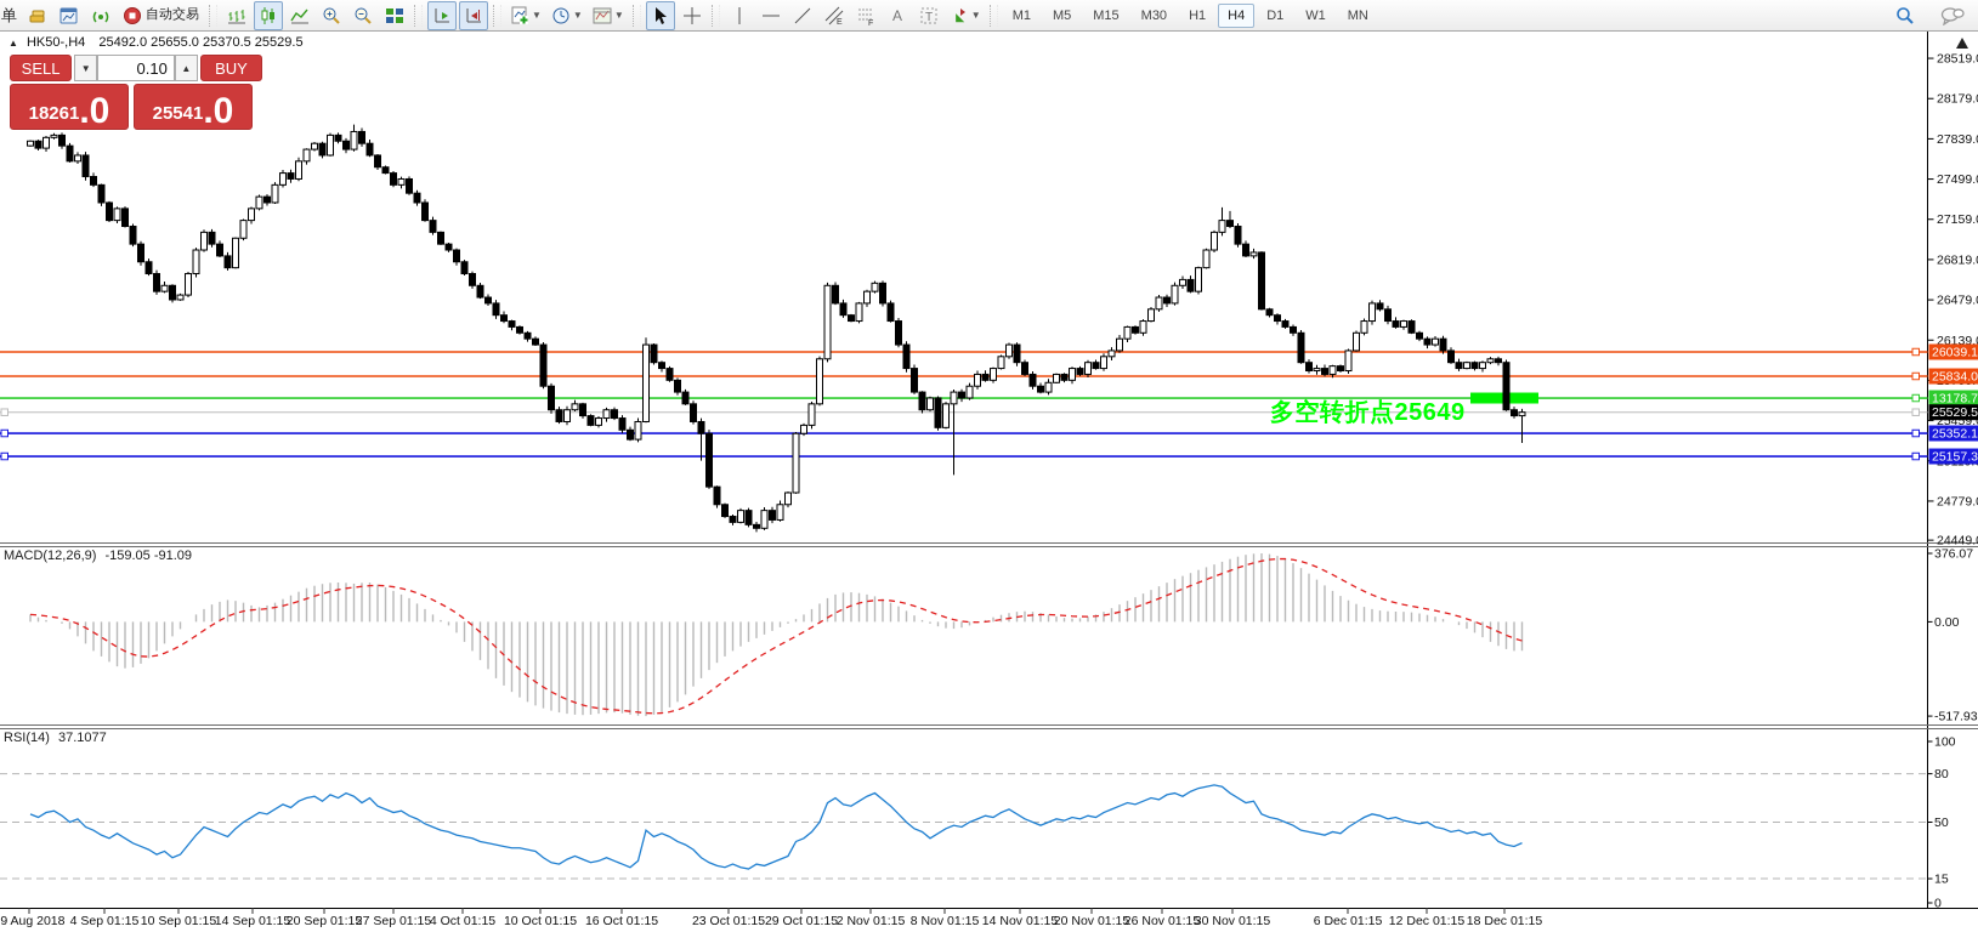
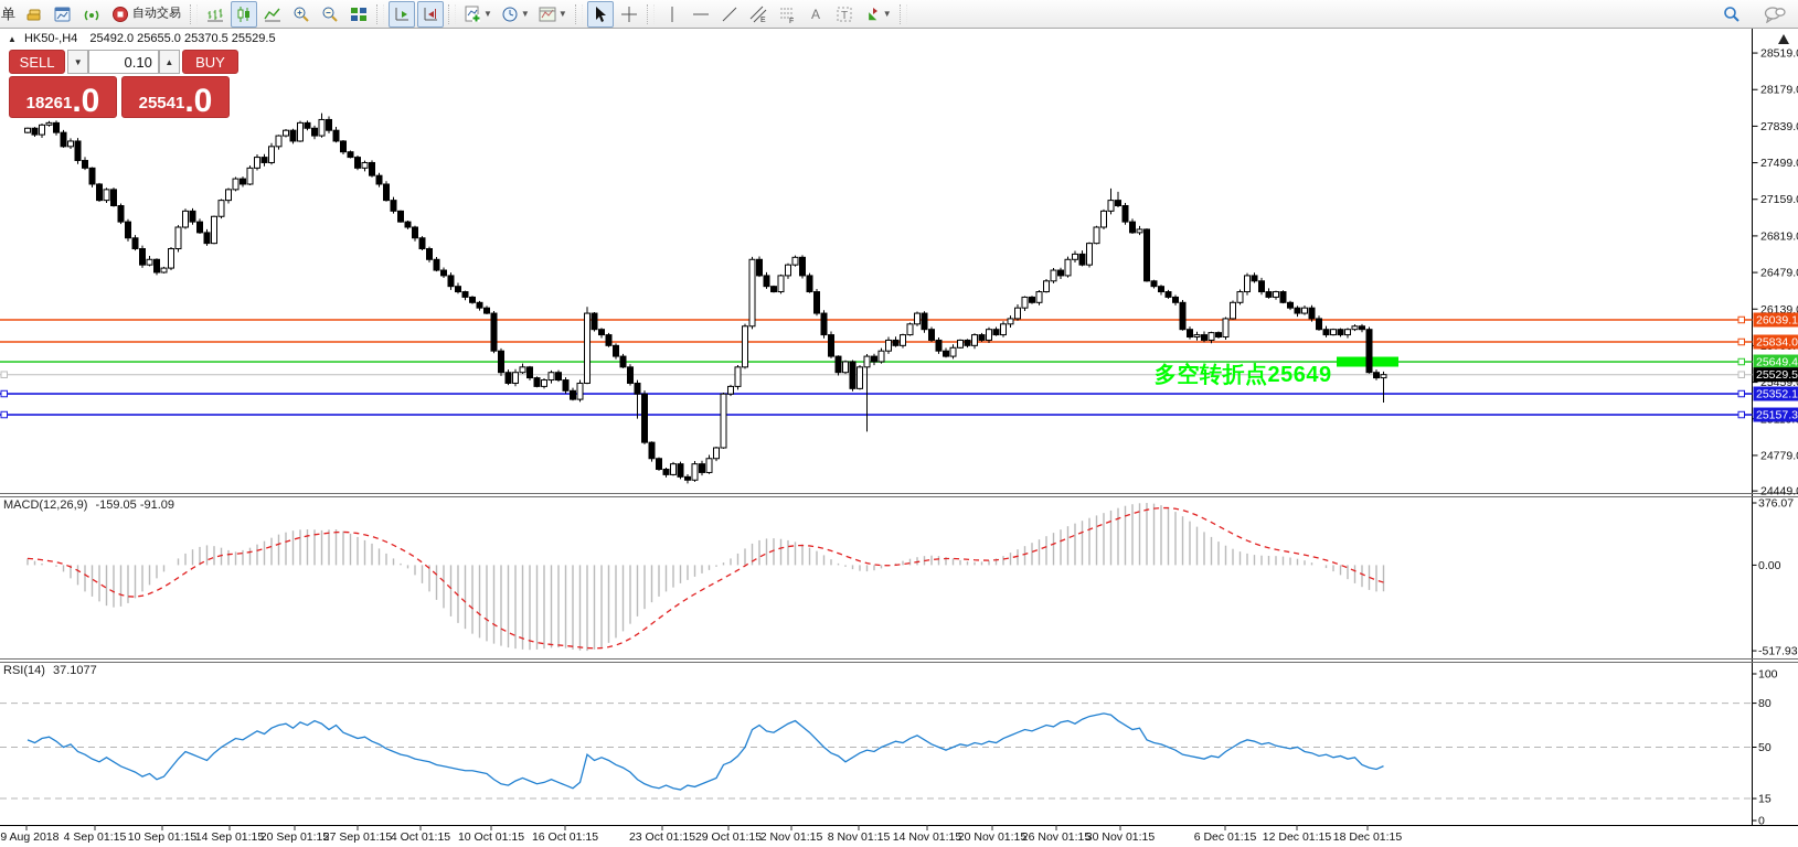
  单
  自动交易
  ▼
  ▼
  ▼
  A
  T
  ▼
- M1
- M5
- M15
- M30
- H1
- H4
- D1
- W1
- MN
  28519.
  28179.
  27839.
  27499.
  27159.
  26819.
  26479.
  26139.
  25459.
  24779.
  24449.
  376.07
  0.00
  -517.93
  100
  80
  50
  15
  0
  9 Aug 2018
  4 Sep 01:15
  10 Sep 01:15
  14 Sep 01:15
  20 Sep 01:15
  27 Sep 01:15
  4 Oct 01:15
  10 Oct 01:15
  16 Oct 01:15
  23 Oct 01:15
  29 Oct 01:15
  2 Nov 01:15
  8 Nov 01:15
  14 Nov 01:15
  20 Nov 01:15
  26 Nov 01:15
  30 Nov 01:15
  6 Dec 01:15
  12 Dec 01:15
  18 Dec 01:15
  26039.1
  25834.0
- 13178.7
+ 25649.4
  25529.5
  25352.1
  25157.3
  ▲ HK50-,H4 25492.0 25655.0 25370.5 25529.5
  SELL
  ▼
  0.10
  ▲
  BUY
  18261
  .0
  25541
  .0
  MACD(12,26,9) -159.05 -91.09
  RSI(14) 37.1077
  多空转折点25649
